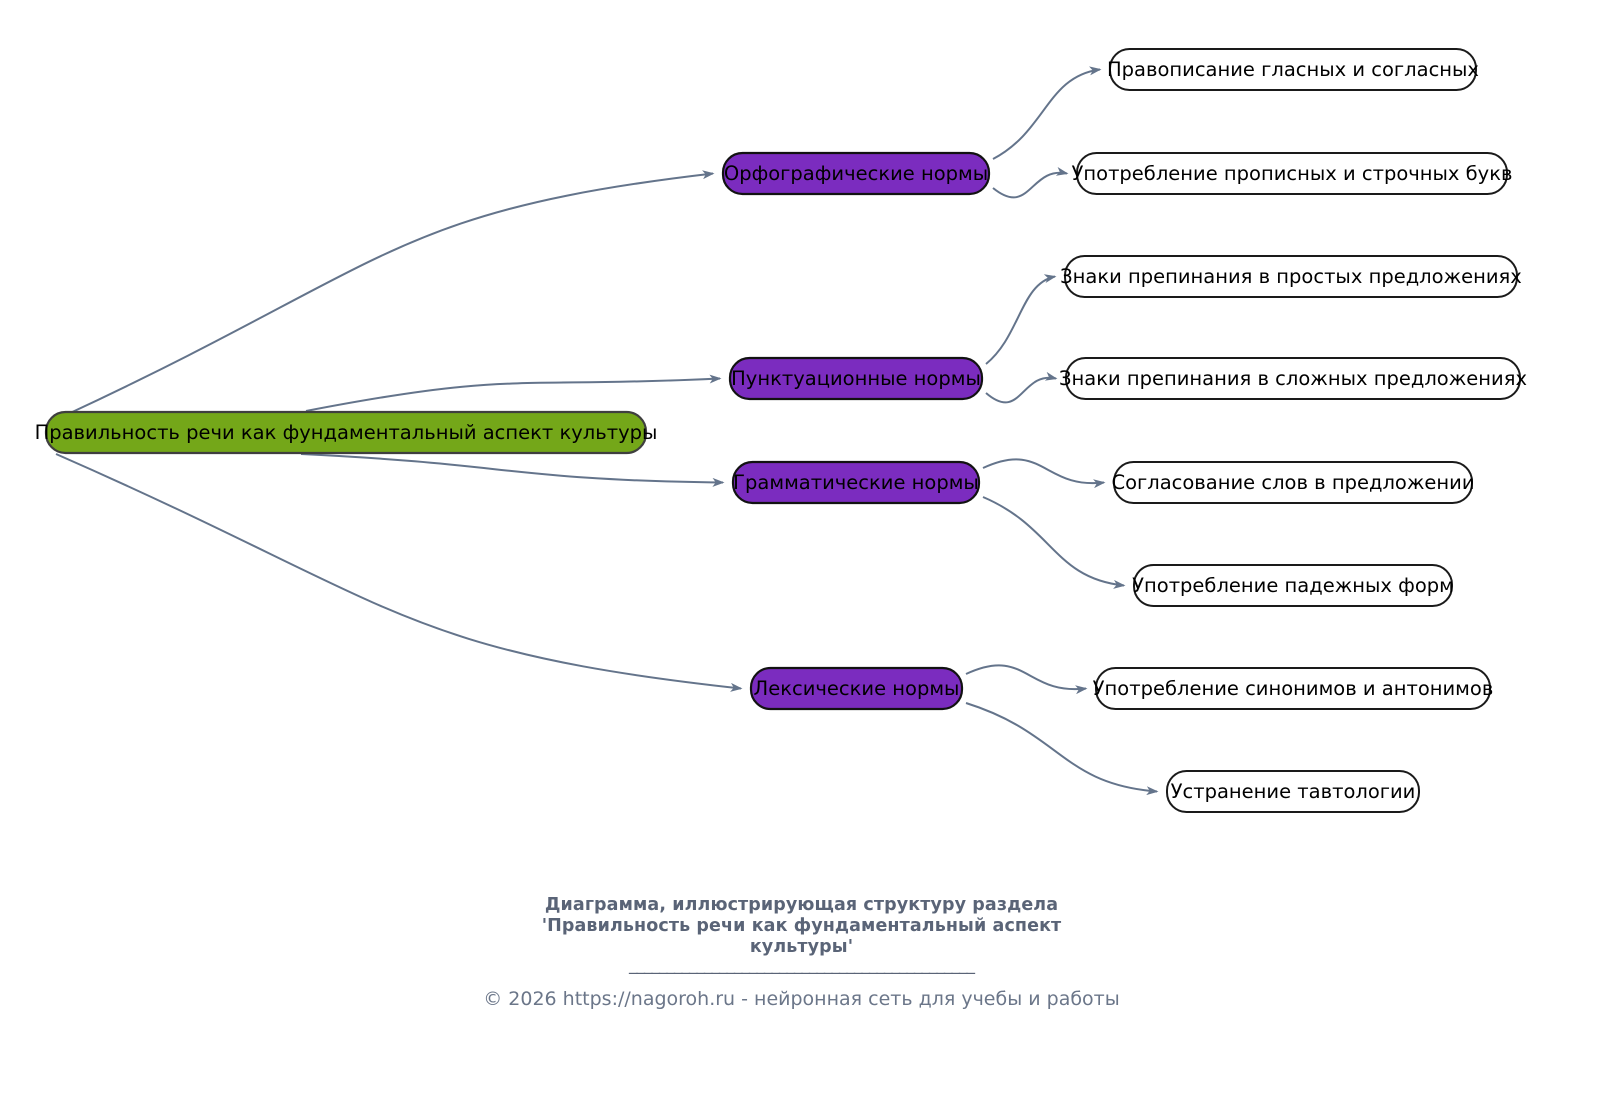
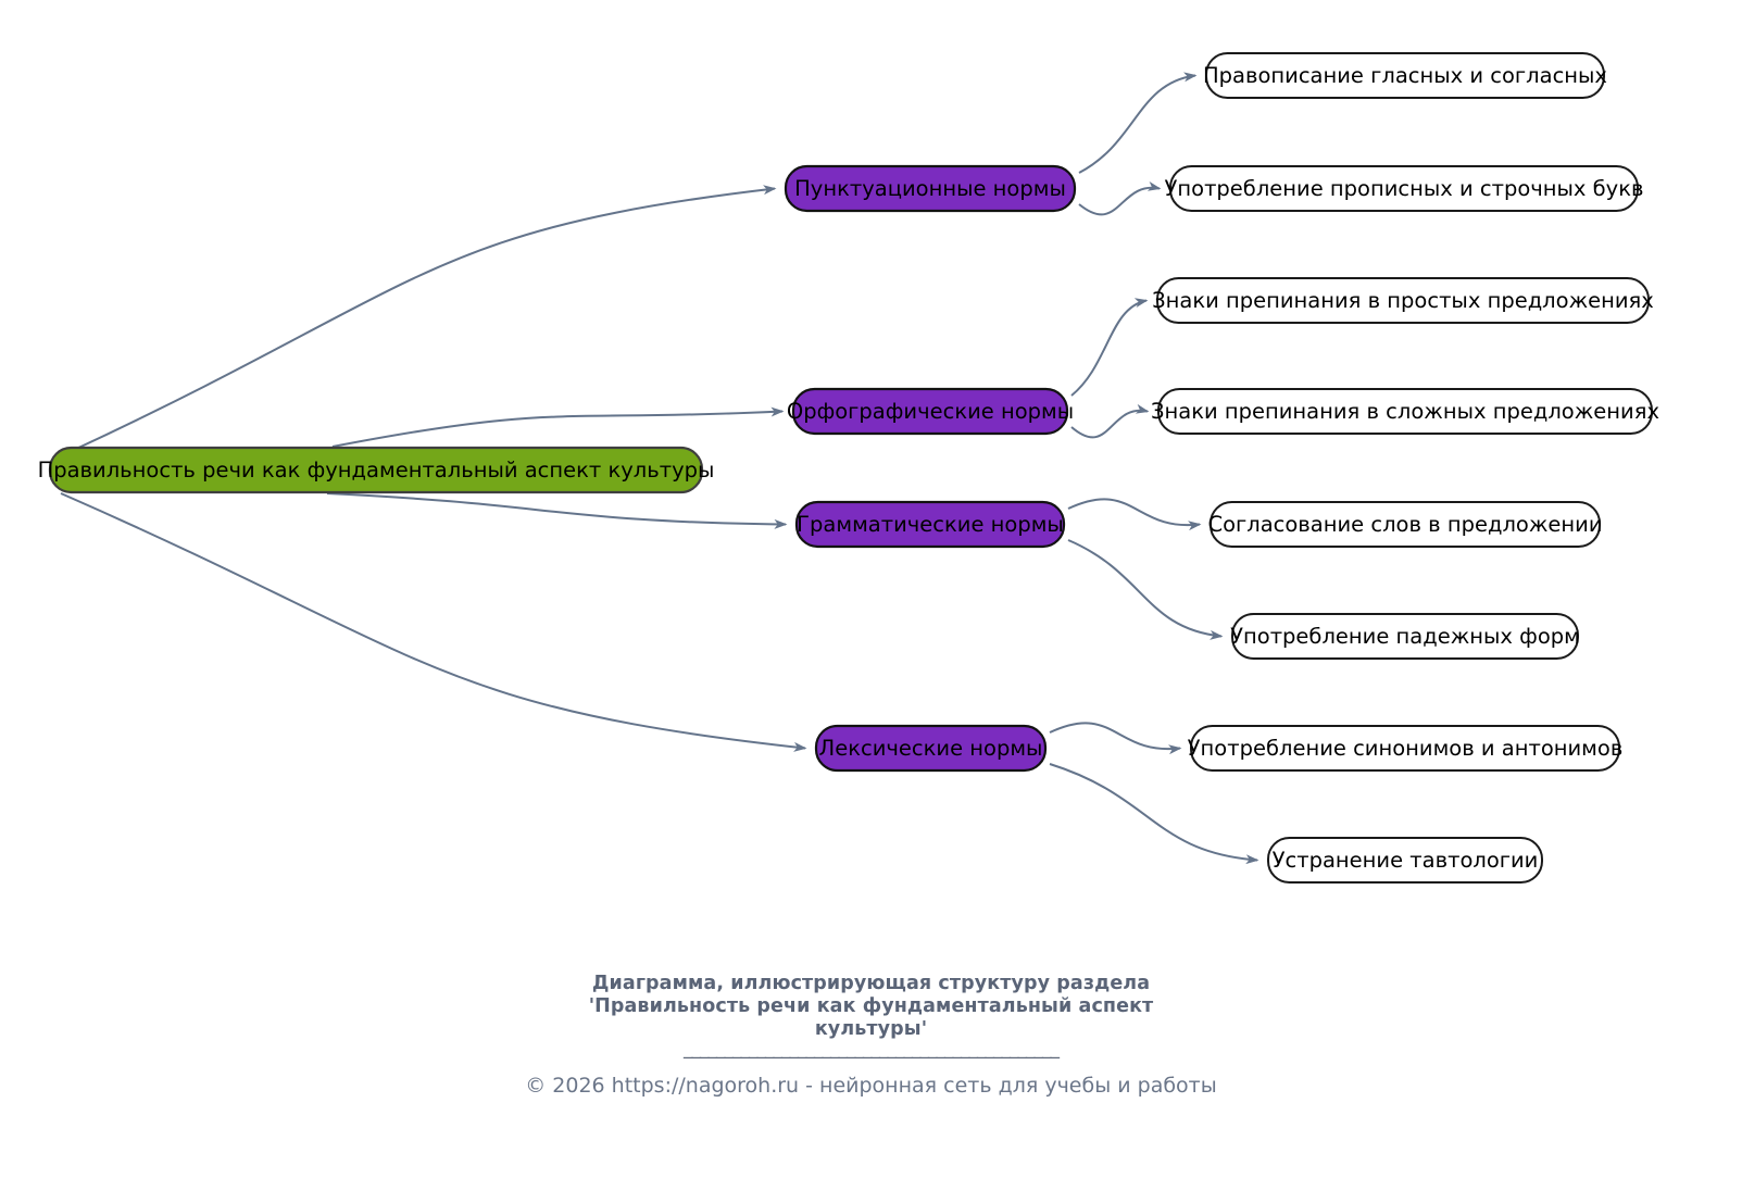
  Правильность речи как фундаментальный аспект культуры
- Орфографические нормы
+ Пунктуационные нормы
  Правописание гласных и согласных
  Употребление прописных и строчных букв
- Пунктуационные нормы
+ Орфографические нормы
  Знаки препинания в простых предложениях
  Знаки препинания в сложных предложениях
  Грамматические нормы
  Согласование слов в предложении
  Употребление падежных форм
  Лексические нормы
  Употребление синонимов и антонимов
  Устранение тавтологии
  Диаграмма, иллюстрирующая структуру раздела
  'Правильность речи как фундаментальный аспект
  культуры'
  ______________________________________________
  © 2026 https://nagoroh.ru - нейронная сеть для учебы и работы
